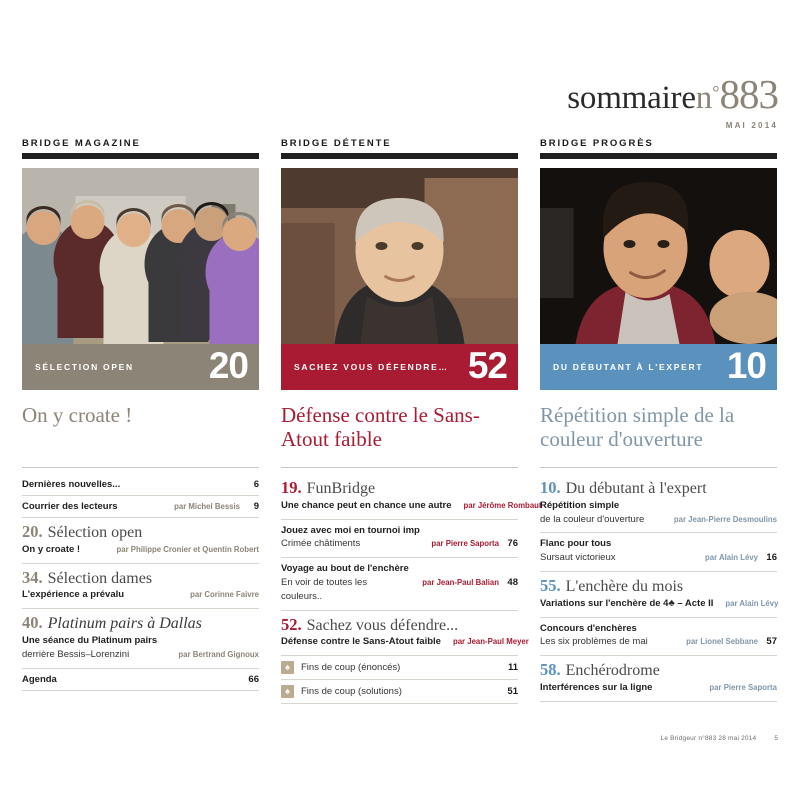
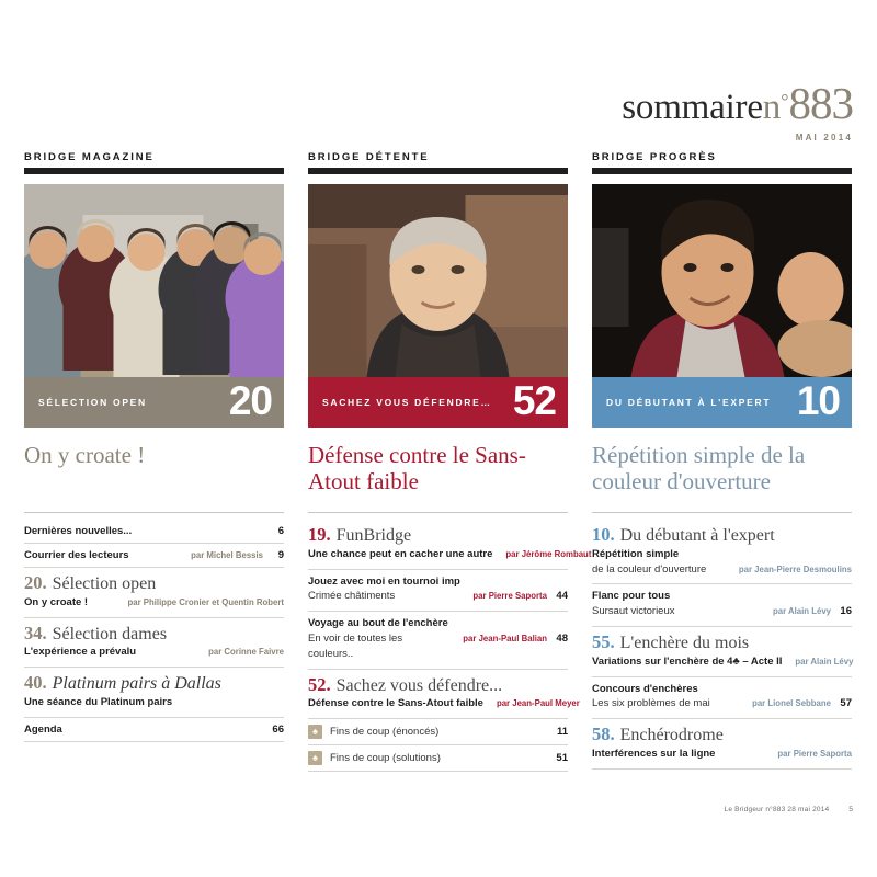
  sommairen°883
  MAI 2014
  BRIDGE MAGAZINE
  SÉLECTION OPEN
  20
  On y croate !
  Dernières nouvelles...
  6
  Courrier des lecteurs
  par Michel Bessis
  9
  20.
  Sélection open
  On y croate !
  par Philippe Cronier et Quentin Robert
  34.
  Sélection dames
  L'expérience a prévalu
  par Corinne Faivre
  40.
  Platinum pairs à Dallas
  Une séance du Platinum pairs
- derrière Bessis–Lorenzini
- par Bertrand Gignoux
  Agenda
  66
  BRIDGE DÉTENTE
  SACHEZ VOUS DÉFENDRE…
  52
  Défense contre le Sans-Atout faible
  19.
  FunBridge
- Une chance peut en chance une autre
+ Une chance peut en cacher une autre
  par Jérôme Rombaut
  Jouez avec moi en tournoi imp
  Crimée châtiments
  par Pierre Saporta
- 76
+ 44
  Voyage au bout de l'enchère
  En voir de toutes les couleurs..
  par Jean-Paul Balian
  48
  52.
  Sachez vous défendre...
  Défense contre le Sans-Atout faible
  par Jean-Paul Meyer
  ♠
  Fins de coup (énoncés)
  11
  ♠
  Fins de coup (solutions)
  51
  BRIDGE PROGRÈS
  DU DÉBUTANT À L'EXPERT
  10
  Répétition simple de la couleur d'ouverture
  10.
  Du débutant à l'expert
  Répétition simple
  de la couleur d'ouverture
  par Jean-Pierre Desmoulins
  Flanc pour tous
  Sursaut victorieux
  par Alain Lévy
  16
  55.
  L'enchère du mois
  Variations sur l'enchère de 4♣ – Acte II
  par Alain Lévy
  Concours d'enchères
  Les six problèmes de mai
  par Lionel Sebbane
  57
  58.
  Enchérodrome
  Interférences sur la ligne
  par Pierre Saporta
